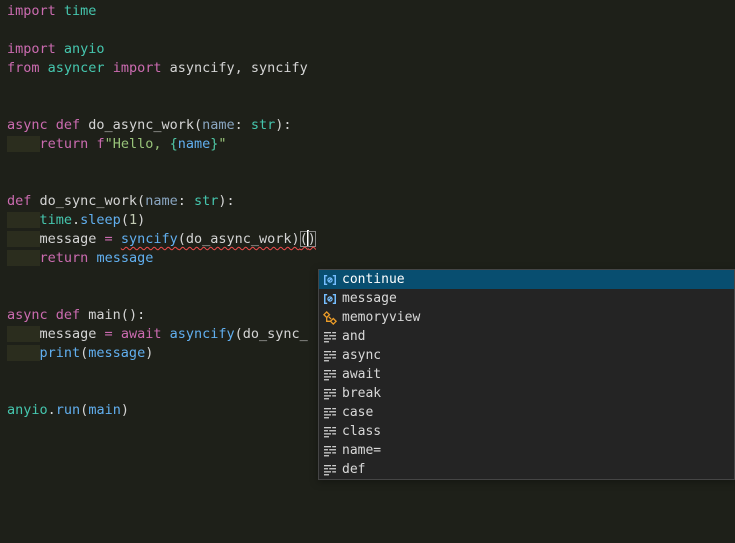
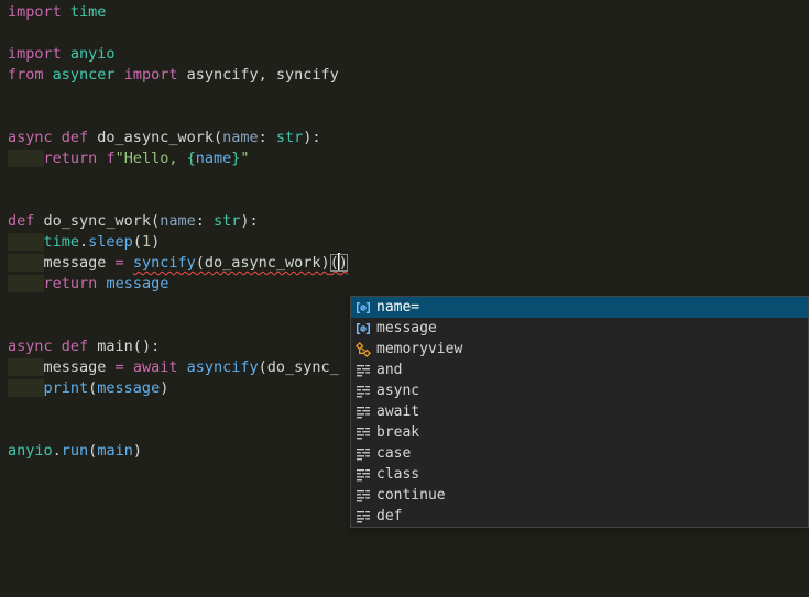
  import time
  import anyio
  from asyncer import asyncify, syncify
  async def do_async_work(name: str):
  return f"Hello, {name}"
  def do_sync_work(name: str):
  time.sleep(1)
  message = syncify(do_async_work)()
  return message
  async def main():
  message = await asyncify(do_sync_
  print(message)
  anyio.run(main)
- continue
+ name=
  message
  memoryview
  and
  async
  await
  break
  case
  class
- name=
+ continue
  def
